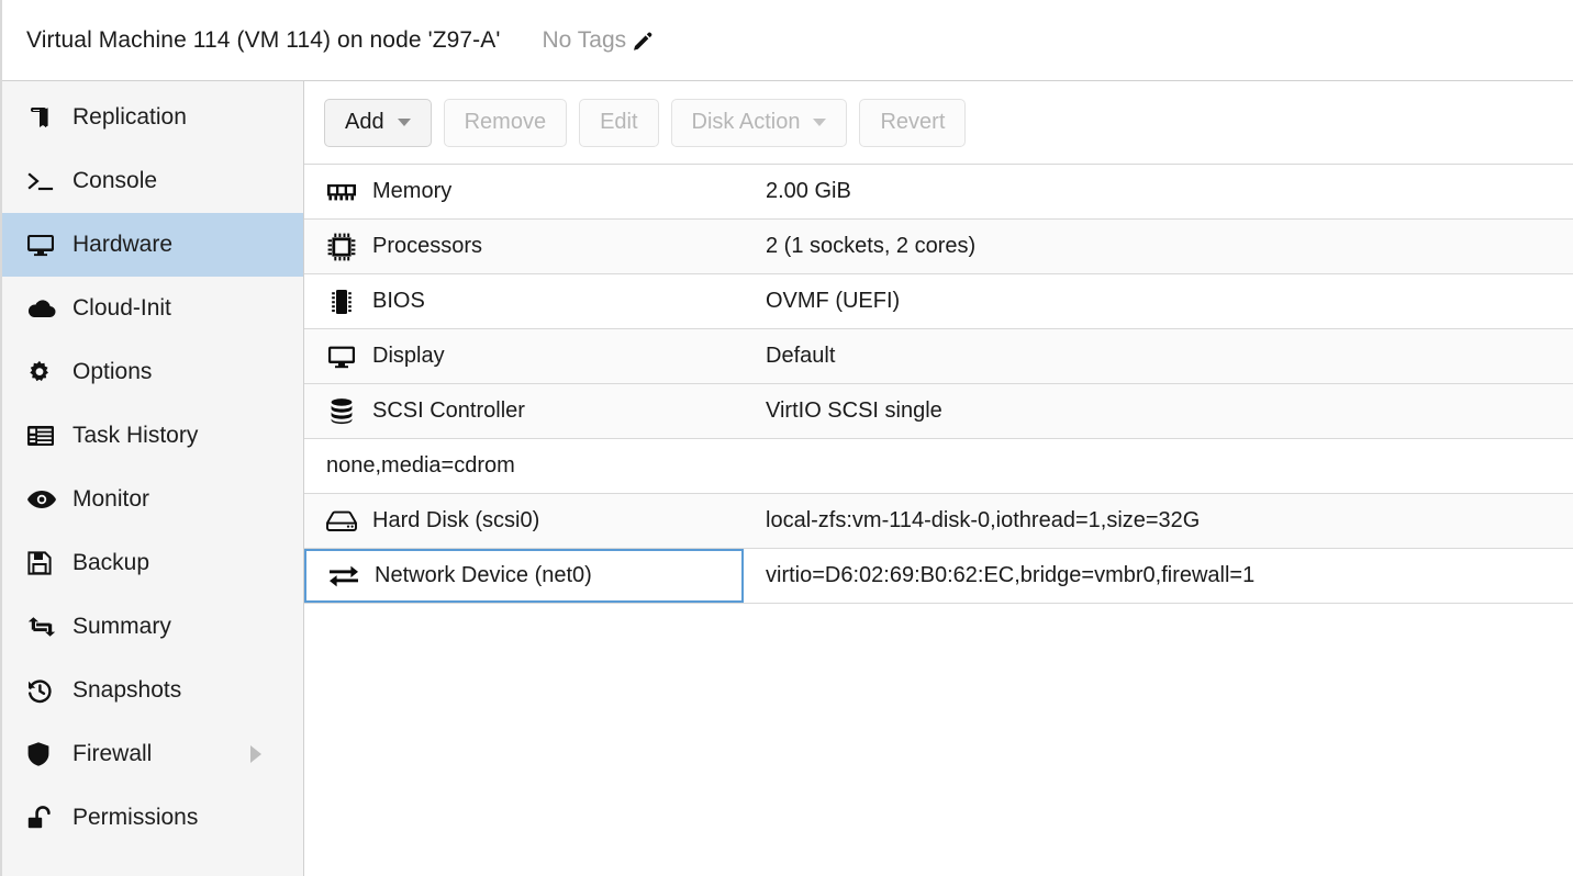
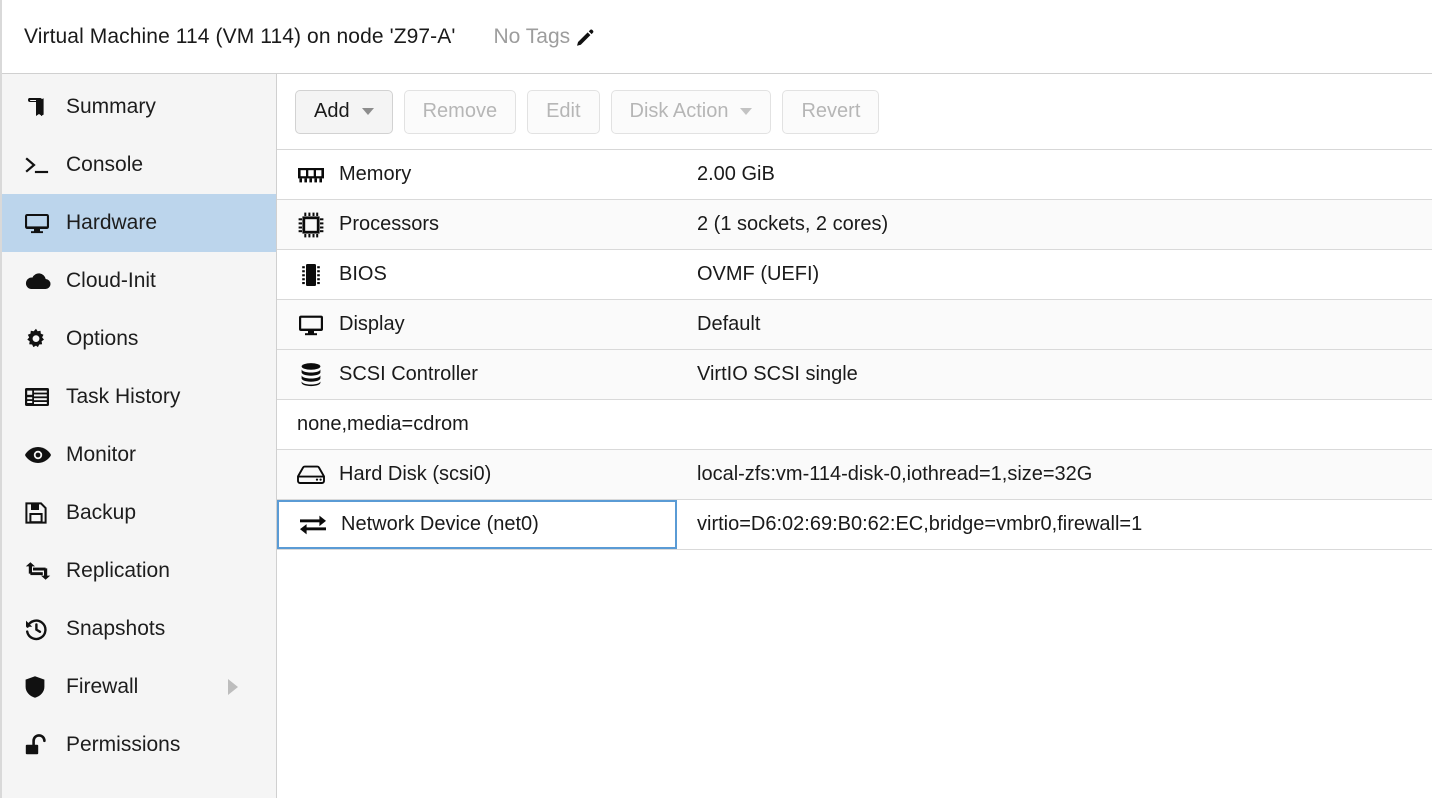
  Virtual Machine 114 (VM 114) on node 'Z97-A'
  No Tags
- Replication
+ Summary
  Console
  Hardware
  Cloud-Init
  Options
  Task History
  Monitor
  Backup
- Summary
+ Replication
  Snapshots
  Firewall
  Permissions
  Add
  Remove
  Edit
  Disk Action
  Revert
  Memory
  2.00 GiB
  Processors
  2 (1 sockets, 2 cores)
  BIOS
  OVMF (UEFI)
  Display
  Default
  SCSI Controller
  VirtIO SCSI single
  none,media=cdrom
  Hard Disk (scsi0)
  local-zfs:vm-114-disk-0,iothread=1,size=32G
  Network Device (net0)
  virtio=D6:02:69:B0:62:EC,bridge=vmbr0,firewall=1
